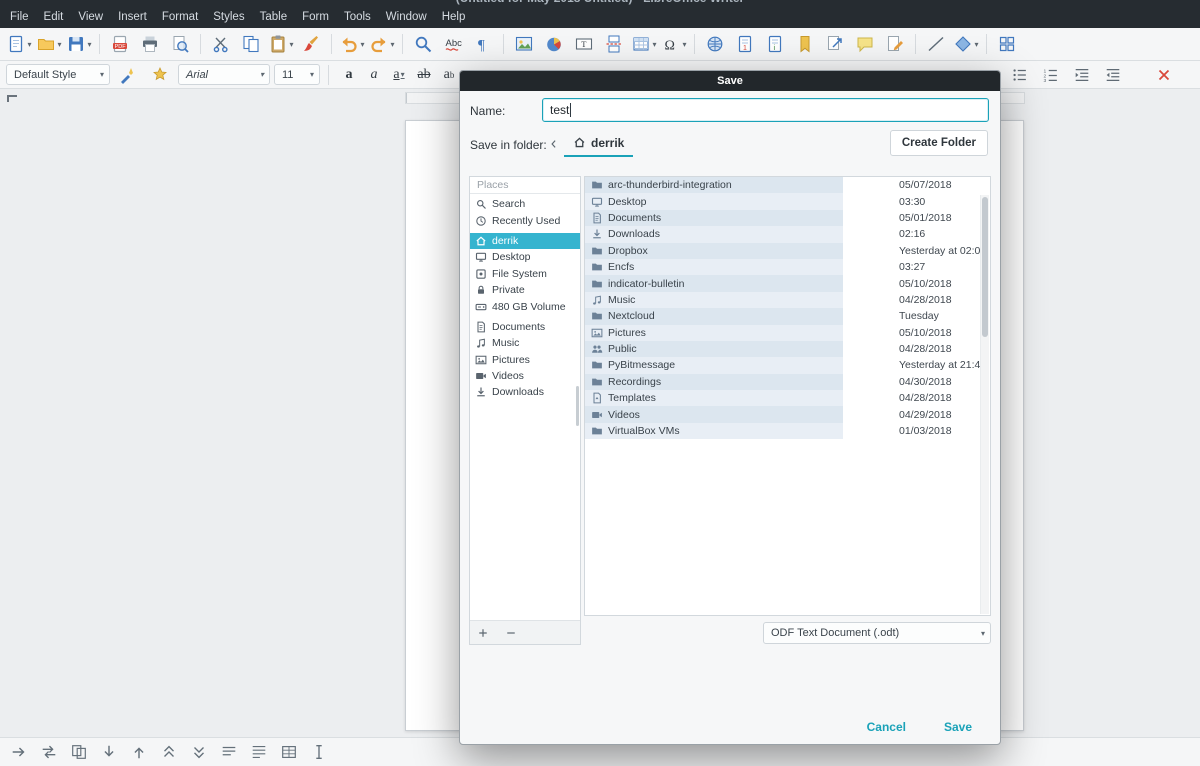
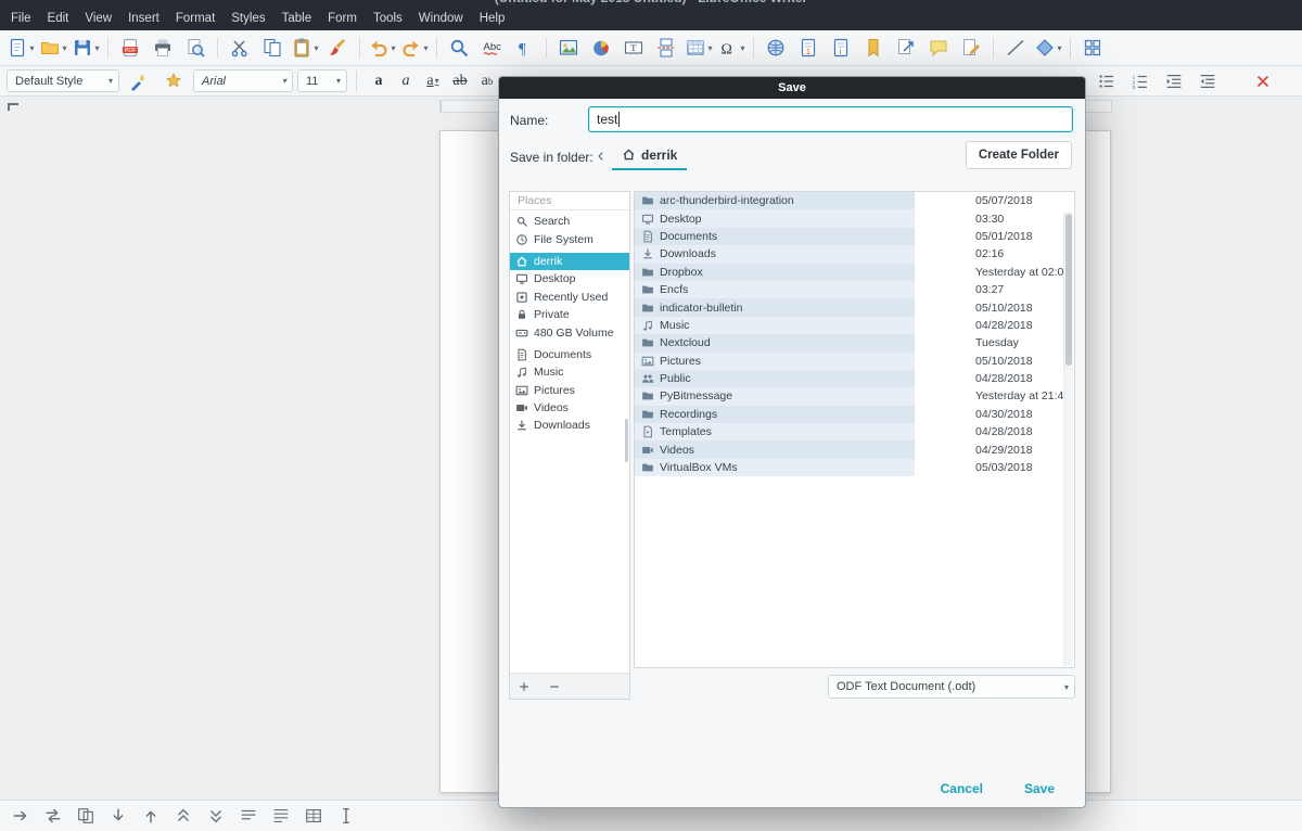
  File
  Edit
  View
  Insert
  Format
  Styles
  Table
  Form
  Tools
  Window
  Help
  ▾
  ▾
  ▾
  ▾
  ▾
  ▾
  Abc
  ¶
  T
  ▾
  Ω
  ▾
  ▾
  Default Style
  ▾
  Arial
  ▾
  11
  ▾
  a
  a
  a
  ▾
  ab
  a
  b
  Save
  Name:
  test
  Save in folder:
  derrik
  Create Folder
  Places
  Search
- Recently Used
+ File System
  derrik
  Desktop
- File System
+ Recently Used
  Private
  480 GB Volume
  Documents
  Music
  Pictures
  Videos
  Downloads
  arc-thunderbird-integration
  05/07/2018
  Desktop
  03:30
  Documents
  05/01/2018
  Downloads
  02:16
  Dropbox
  Yesterday at 02:0
  Encfs
  03:27
  indicator-bulletin
  05/10/2018
  Music
  04/28/2018
  Nextcloud
  Tuesday
  Pictures
  05/10/2018
  Public
  04/28/2018
  PyBitmessage
  Yesterday at 21:4
  Recordings
  04/30/2018
  Templates
  04/28/2018
  Videos
  04/29/2018
  VirtualBox VMs
- 01/03/2018
+ 05/03/2018
  ODF Text Document (.odt)
  ▾
  Cancel
  Save
